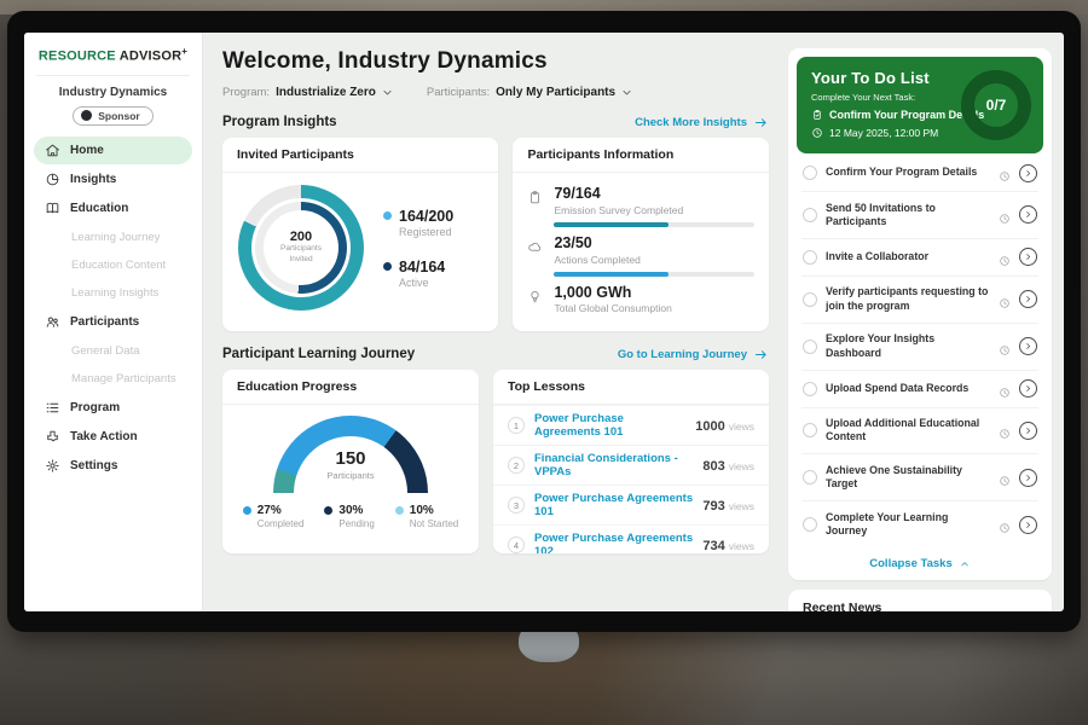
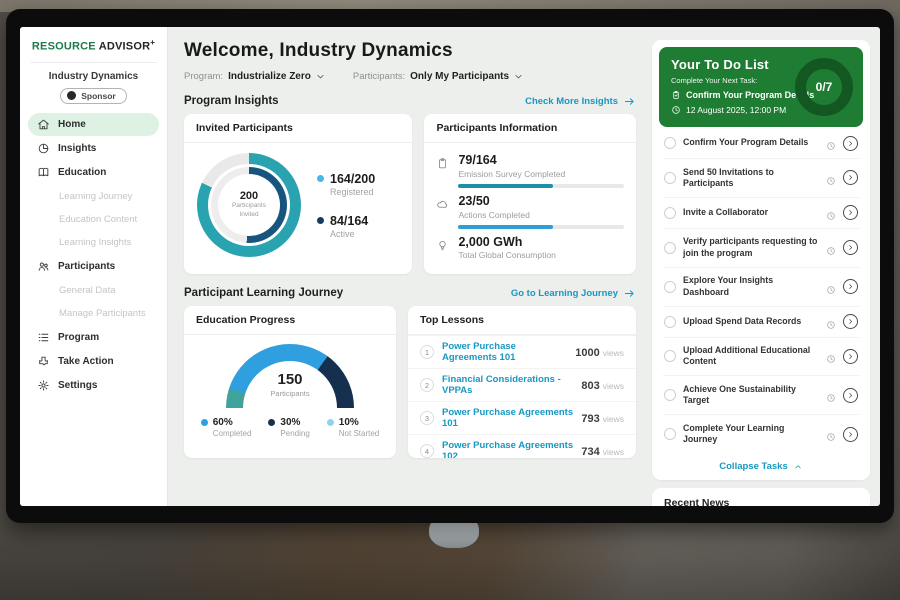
  RESOURCE ADVISOR+
  Industry Dynamics
  Sponsor
  Home
  Insights
  Education
  Learning Journey
  Education Content
  Learning Insights
  Participants
  General Data
  Manage Participants
  Program
  Take Action
  Settings
  Welcome, Industry Dynamics
  Program:
  Industrialize Zero
  Participants:
  Only My Participants
  Program Insights
  Check More Insights
  Invited Participants
  200
  164/200
  Registered
  84/164
  Active
  Participants Information
  79/164
  Emission Survey Completed
  23/50
  Actions Completed
- 1,000 GWh
+ 2,000 GWh
  Total Global Consumption
  Participant Learning Journey
  Go to Learning Journey
  Education Progress
  150
  Participants
- 27%
+ 60%
  Completed
  30%
  Pending
  10%
  Not Started
  Top Lessons
  1
  Power Purchase Agreements 101
  1000 views
  2
  Financial Considerations - VPPAs
  803 views
  3
  Power Purchase Agreements 101
  793 views
  4
  Power Purchase Agreements 102
  734 views
  Your To Do List
  Complete Your Next Task:
  Confirm Your Program Details
- 12 May 2025, 12:00 PM
+ 12 August 2025, 12:00 PM
  0/7
  Confirm Your Program Details
  Send 50 Invitations to Participants
  Invite a Collaborator
  Verify participants requesting to join the program
  Explore Your Insights Dashboard
  Upload Spend Data Records
  Upload Additional Educational Content
  Achieve One Sustainability Target
  Complete Your Learning Journey
  Collapse Tasks
  Recent News
